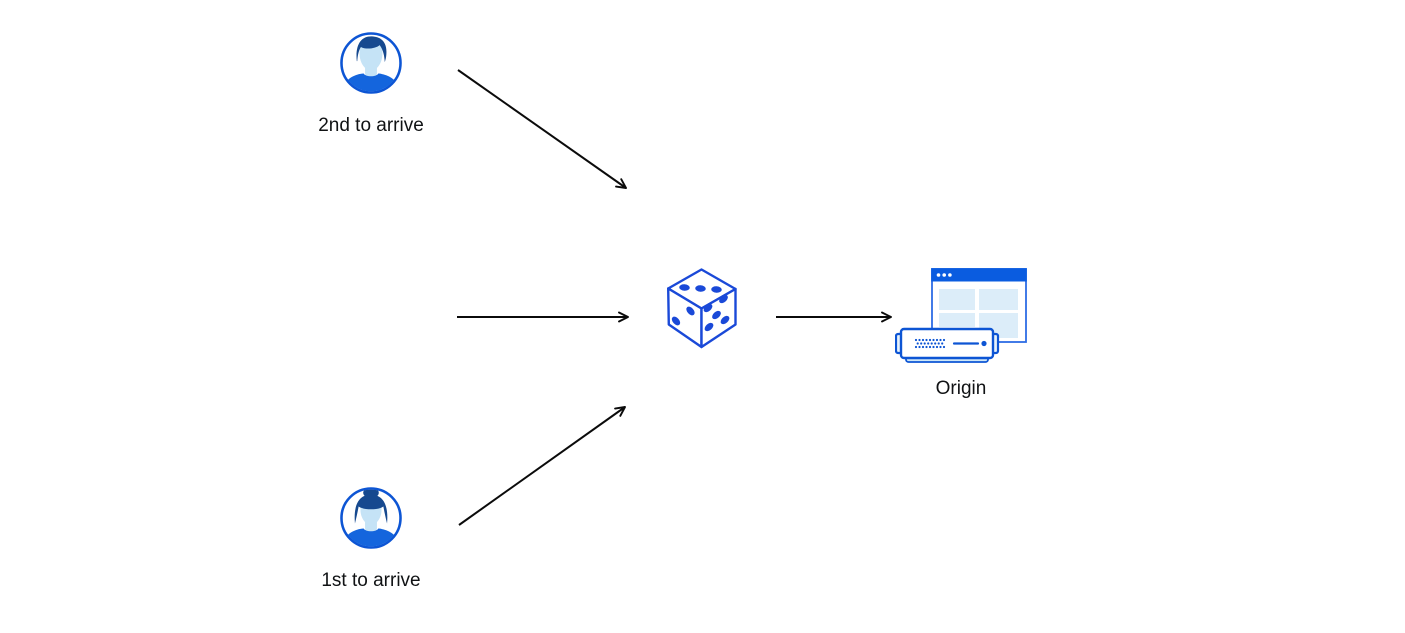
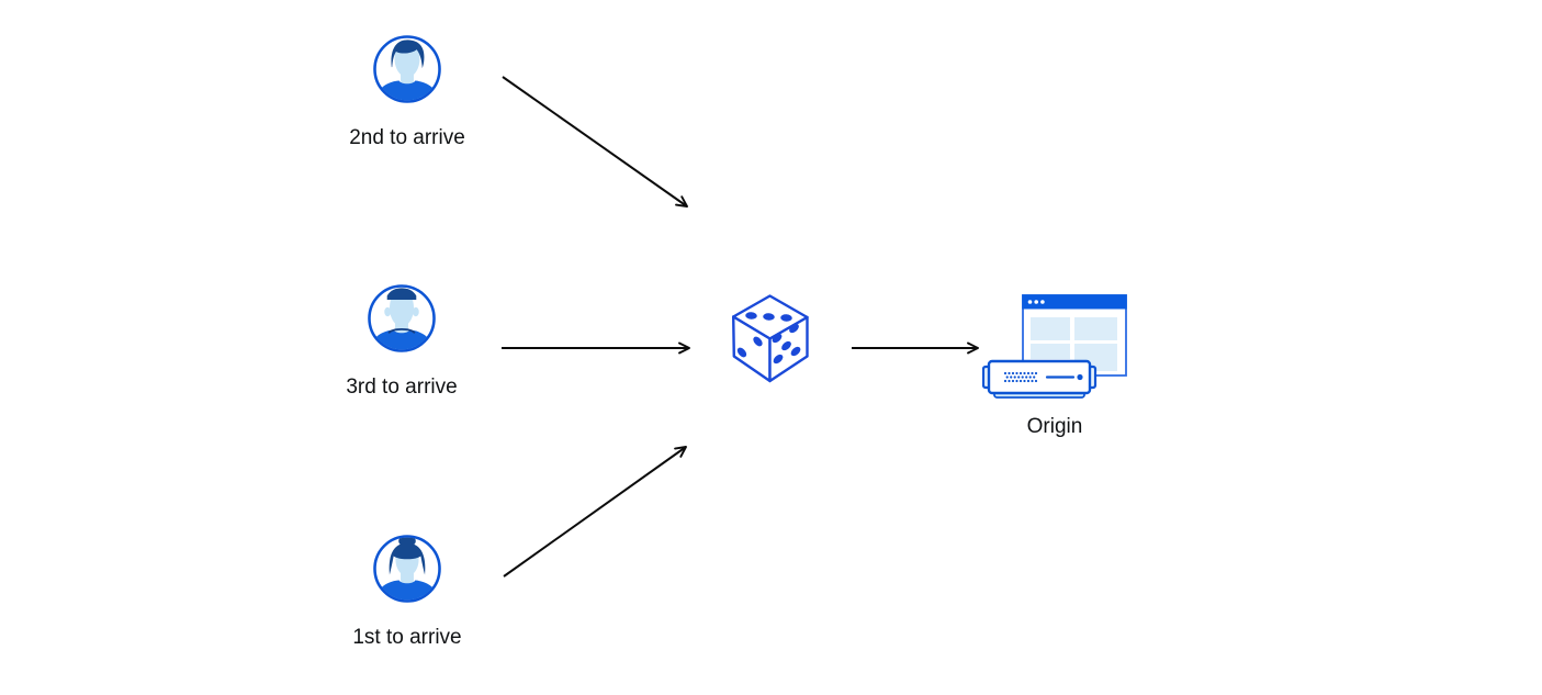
  2nd to arrive
+ 3rd to arrive
  1st to arrive
  Origin
